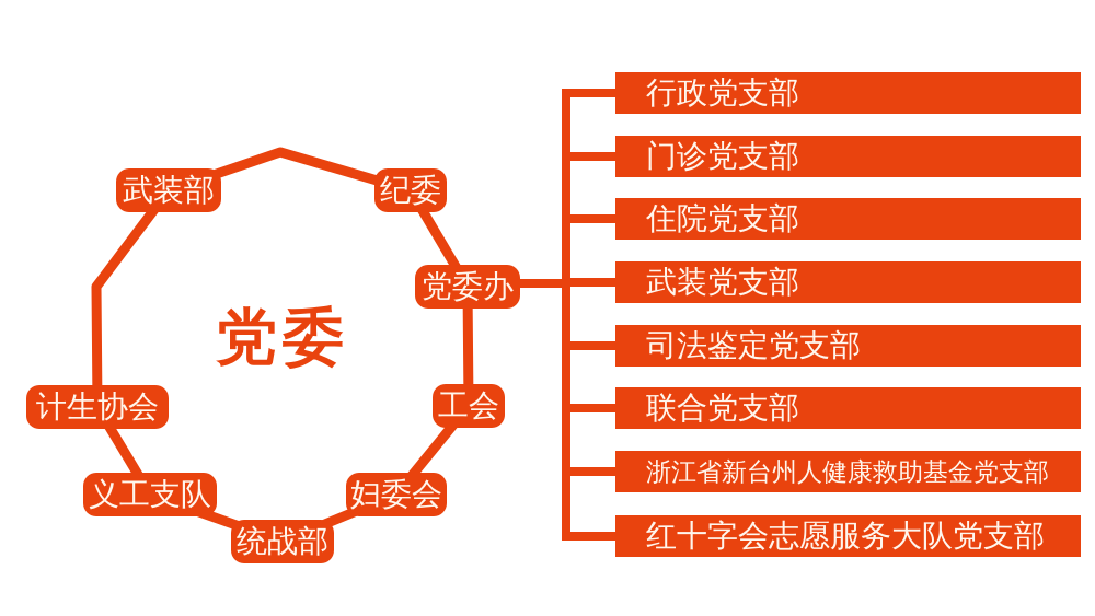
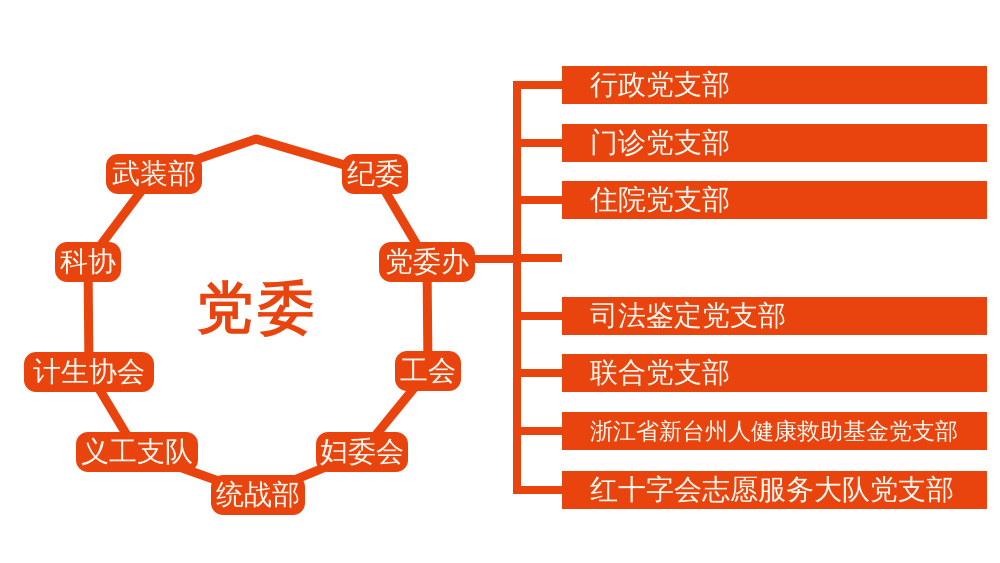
  党委
  纪委
  党委办
  工会
  妇委会
  统战部
  义工支队
  计生协会
+ 科协
  武装部
  行政党支部
  门诊党支部
  住院党支部
- 武装党支部
  司法鉴定党支部
  联合党支部
  浙江省新台州人健康救助基金党支部
  红十字会志愿服务大队党支部
